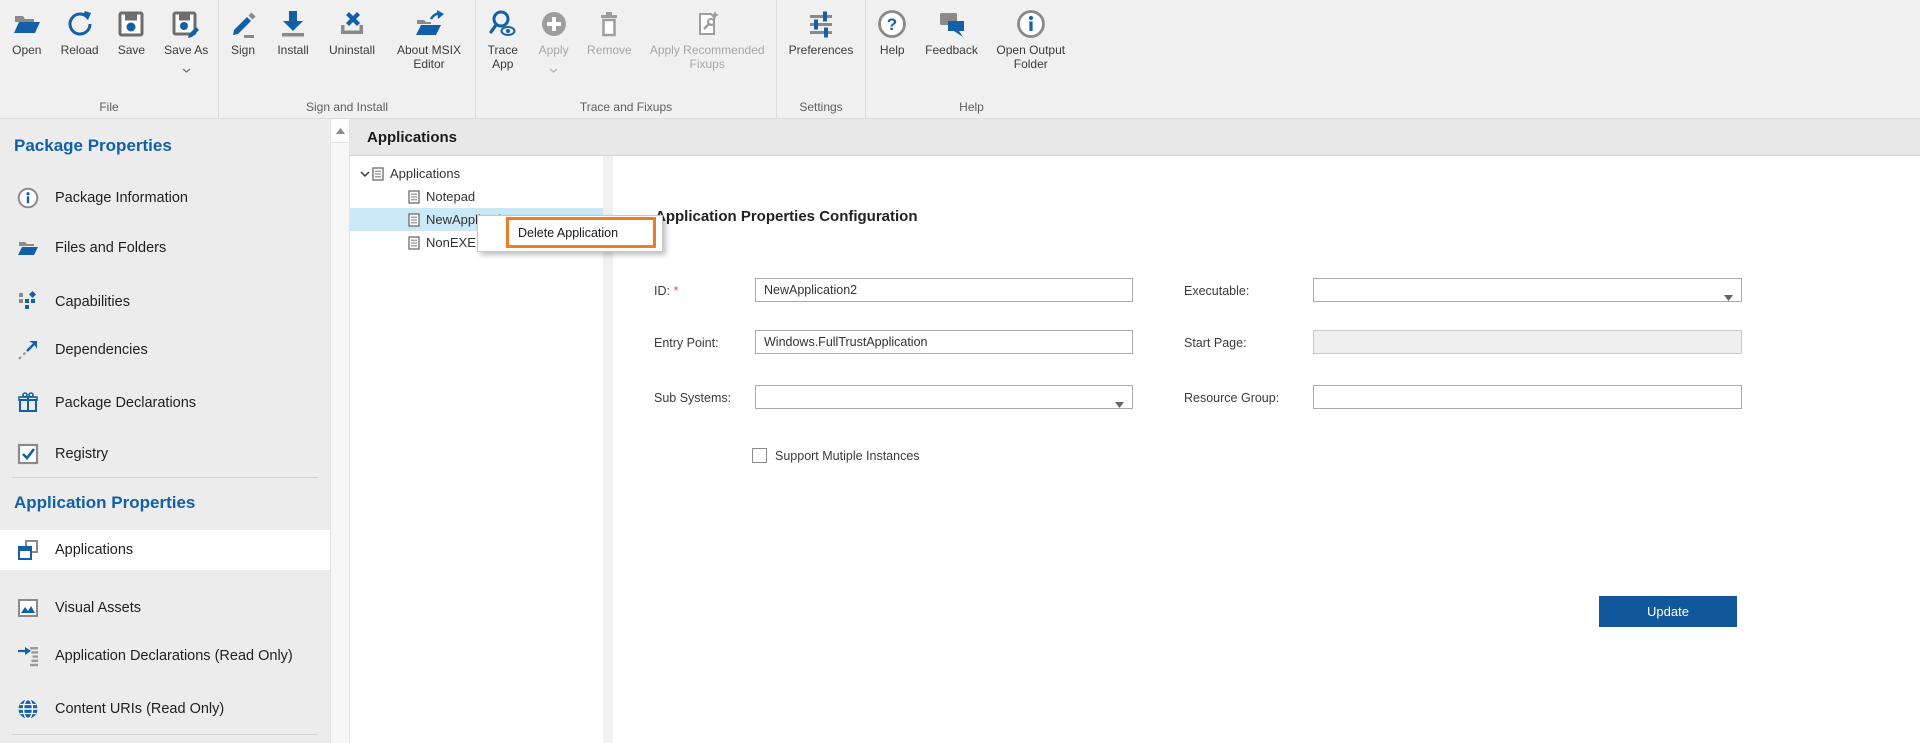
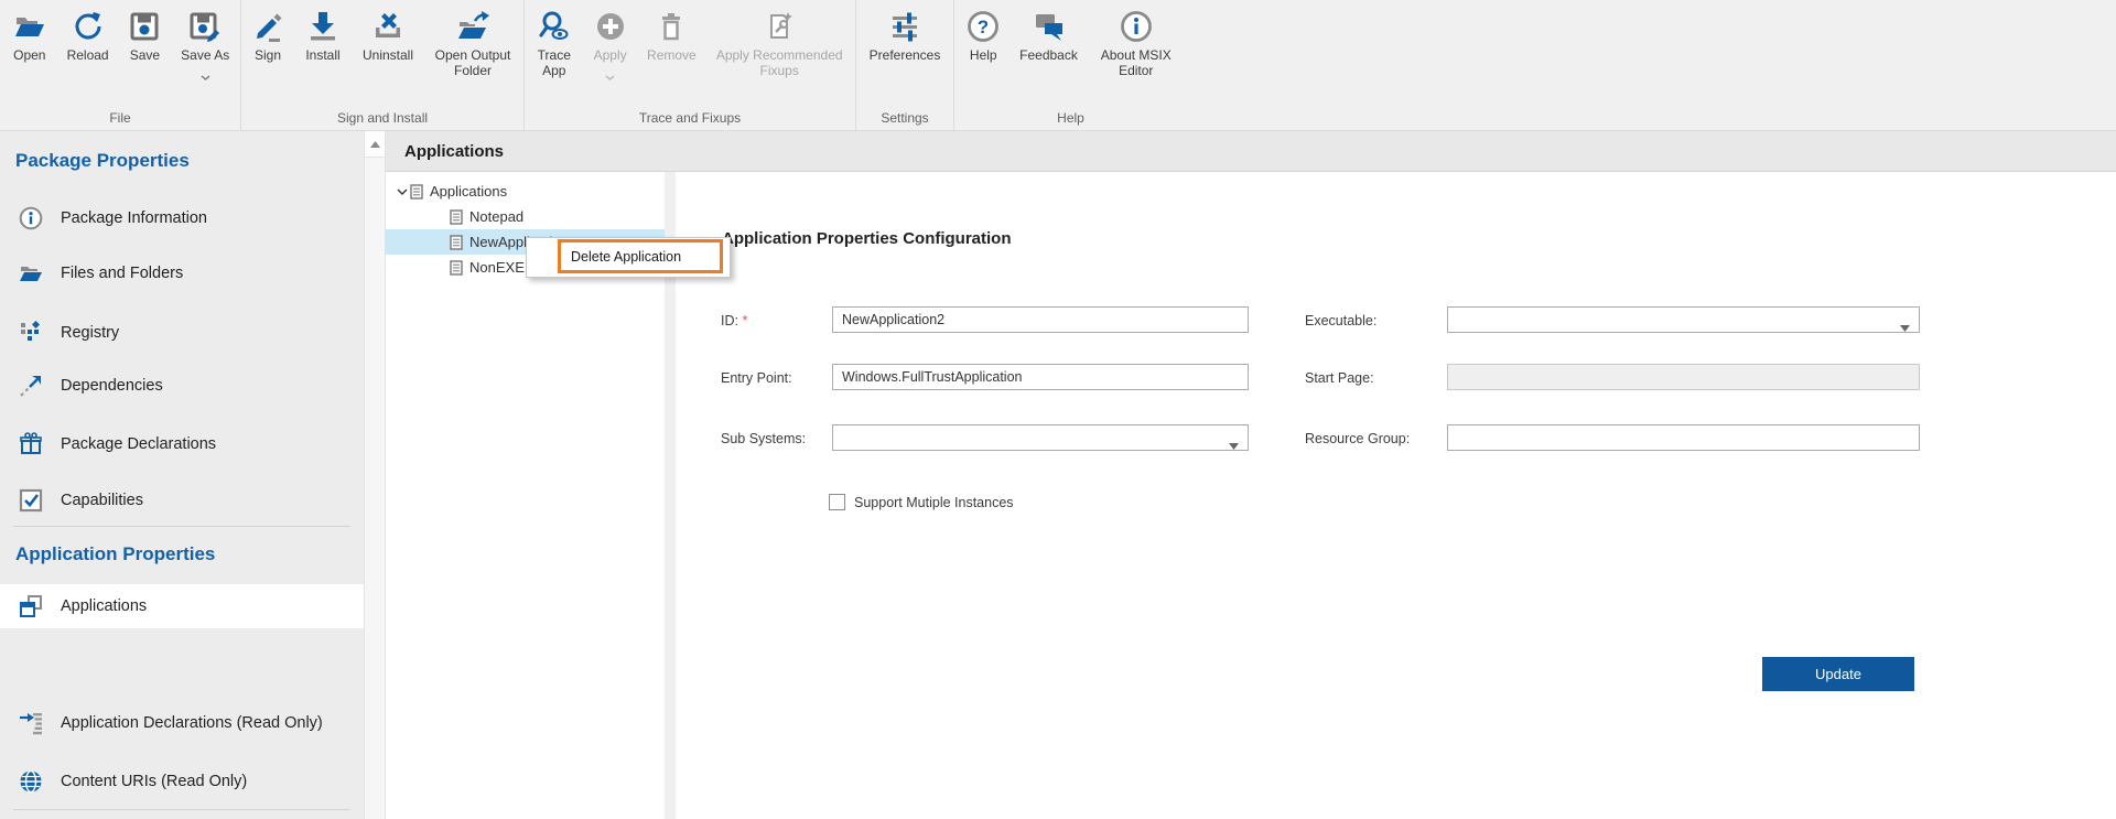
  Open
  Reload
  Save
  Save As
  File
  Sign
  Install
  Uninstall
- About MSIX Editor
+ Open Output Folder
  Sign and Install
  Trace App
  Apply
  Remove
  Apply Recommended Fixups
  Trace and Fixups
  Preferences
  Settings
  ?
  Help
  Feedback
- Open Output Folder
+ About MSIX Editor
  Help
  Package Properties
  Package Information
  Files and Folders
- Capabilities
+ Registry
  Dependencies
  Package Declarations
- Registry
+ Capabilities
  Application Properties
  Applications
- Visual Assets
  Application Declarations (Read Only)
  Content URIs (Read Only)
  Applications
  Applications
  Notepad
  NonEXE
  pplication Properties Configuration
  ID: *
  NewApplication2
  Executable:
  Entry Point:
  Windows.FullTrustApplication
  Start Page:
  Sub Systems:
  Resource Group:
  Support Mutiple Instances
  Update
  Delete Application
